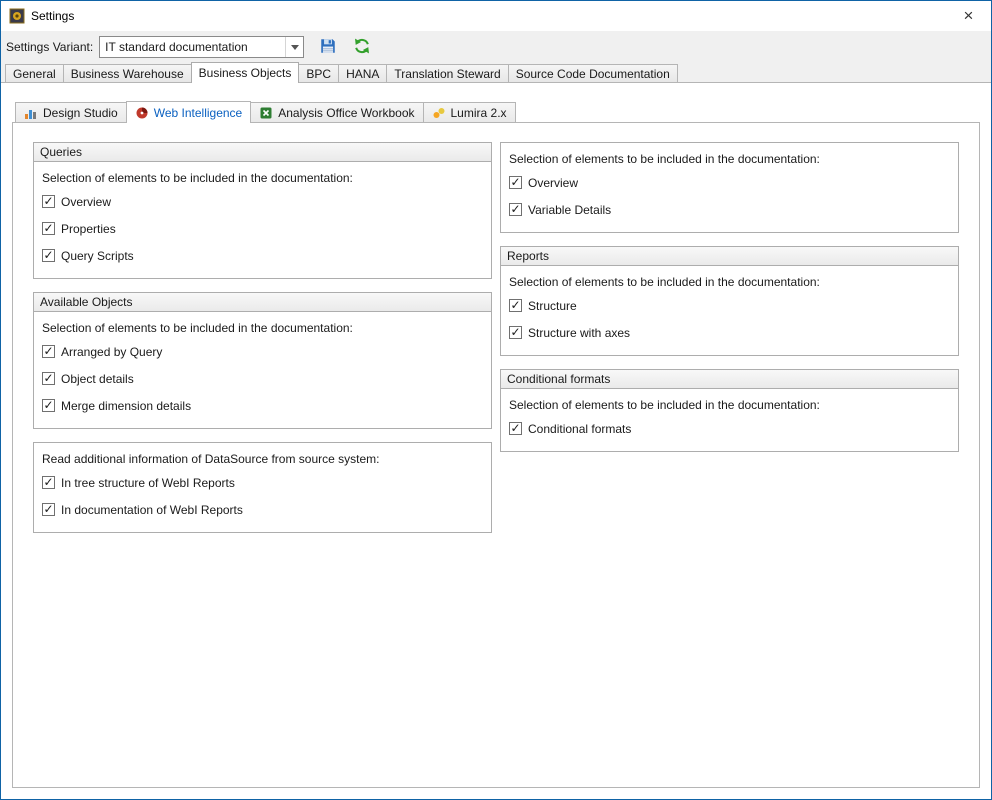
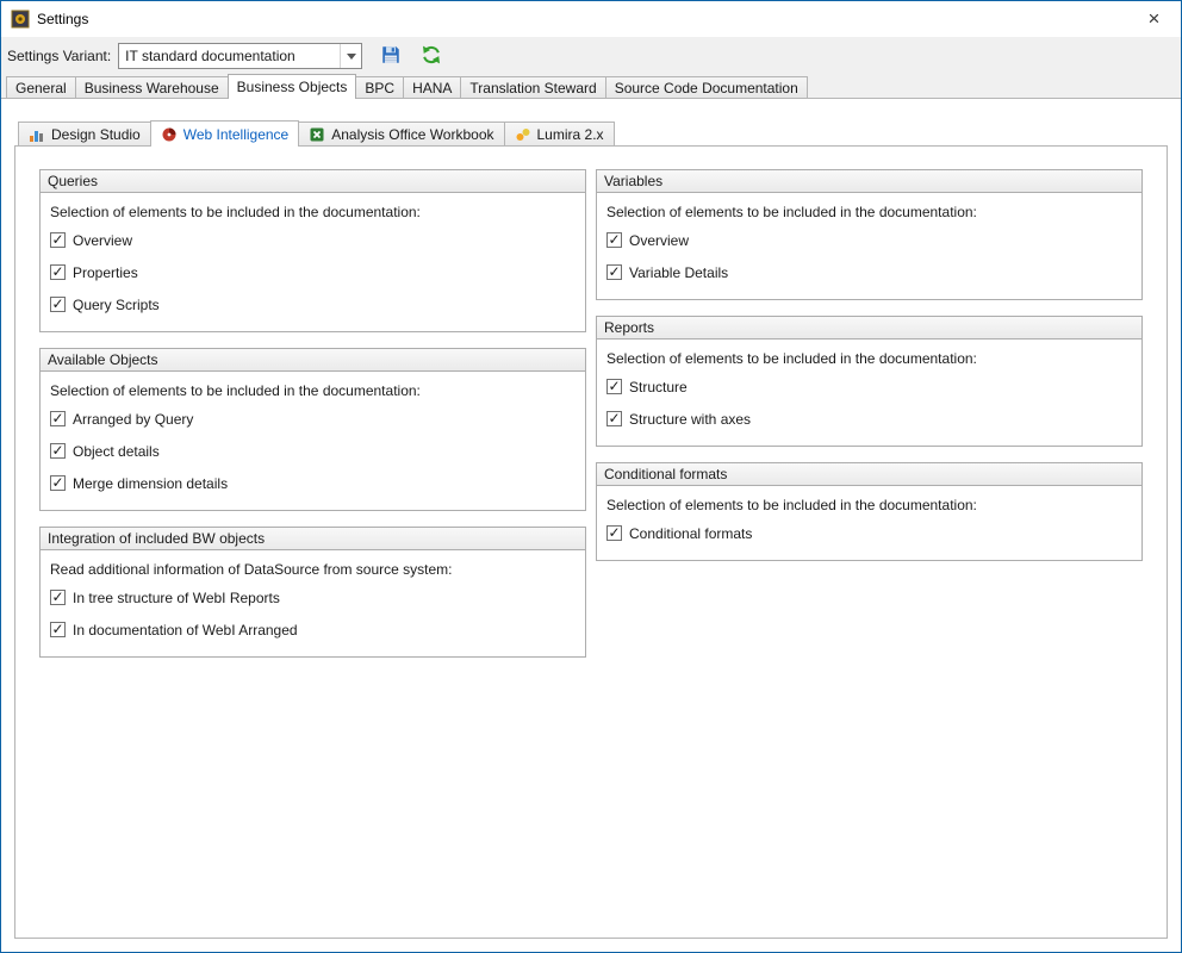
  Settings
  ×
  Settings Variant:
  IT standard documentation
  General
  Business Warehouse
  Business Objects
  BPC
  HANA
  Translation Steward
  Source Code Documentation
  Design Studio
  Web Intelligence
  Analysis Office Workbook
  Lumira 2.x
  Queries
  Selection of elements to be included in the documentation:
  ✓
  Overview
  ✓
  Properties
  ✓
  Query Scripts
  Available Objects
  Selection of elements to be included in the documentation:
  ✓
  Arranged by Query
  ✓
  Object details
  ✓
  Merge dimension details
+ Integration of included BW objects
  Read additional information of DataSource from source system:
  ✓
  In tree structure of WebI Reports
  ✓
- In documentation of WebI Reports
+ In documentation of WebI Arranged
+ Variables
  Selection of elements to be included in the documentation:
  ✓
  Overview
  ✓
  Variable Details
  Reports
  Selection of elements to be included in the documentation:
  ✓
  Structure
  ✓
  Structure with axes
  Conditional formats
  Selection of elements to be included in the documentation:
  ✓
  Conditional formats
